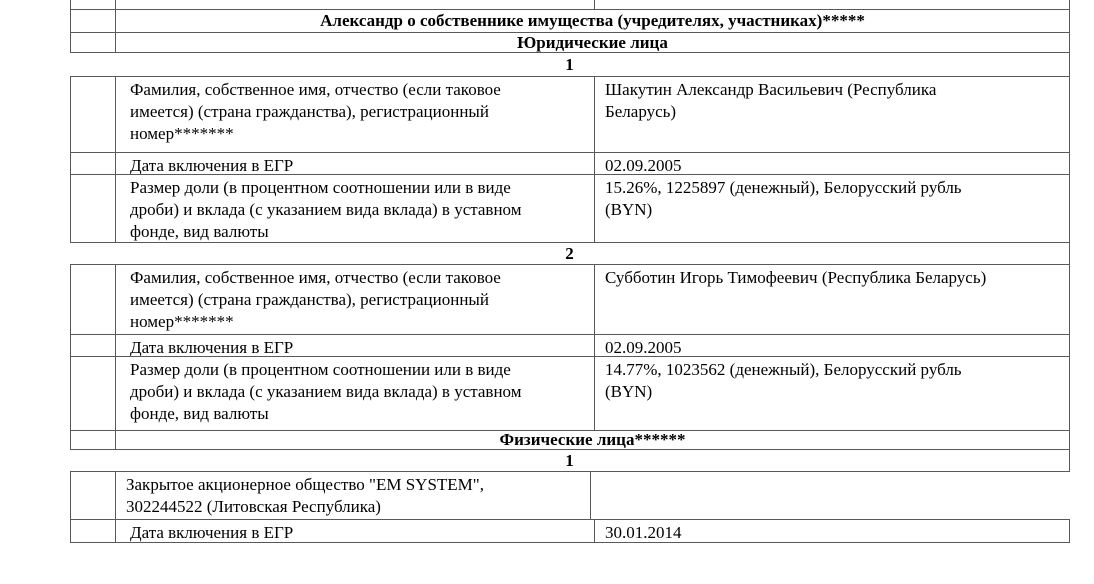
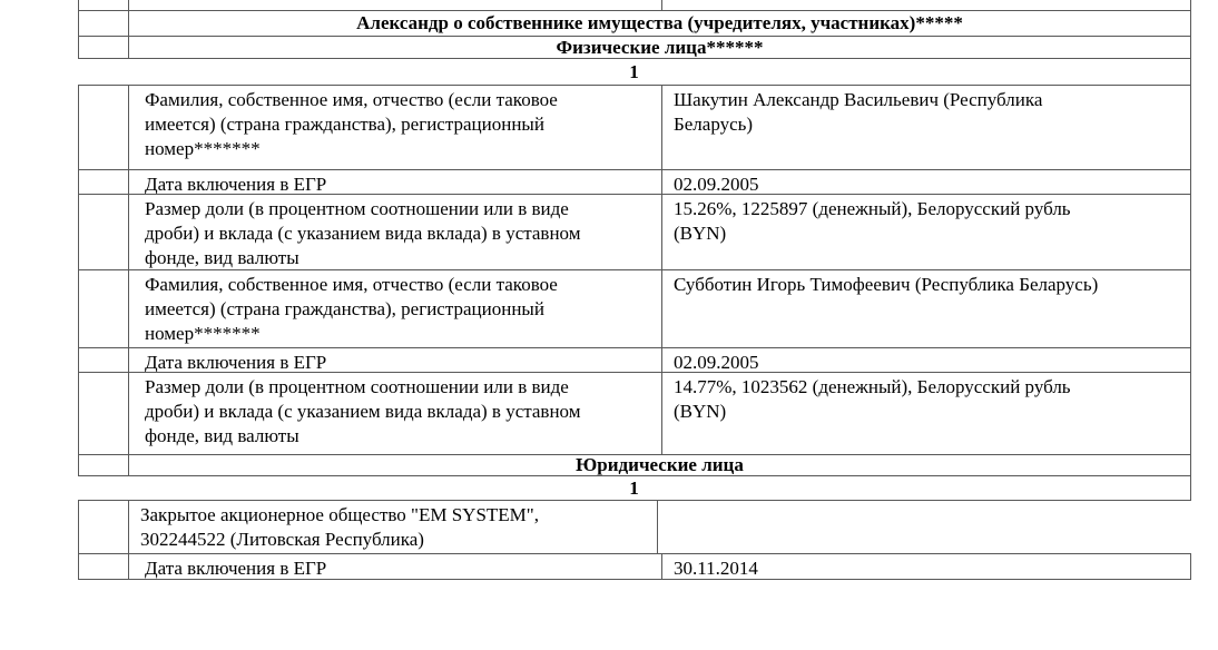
  Александр о собственнике имущества (учредителях, участниках)*****
- Юридические лица
+ Физические лица******
  1
  Фамилия, собственное имя, отчество (если таковое
  имеется) (страна гражданства), регистрационный
  номер*******
  Шакутин Александр Васильевич (Республика
  Беларусь)
  Дата включения в ЕГР
  02.09.2005
  Размер доли (в процентном соотношении или в виде
  дроби) и вклада (с указанием вида вклада) в уставном
  фонде, вид валюты
  15.26%, 1225897 (денежный), Белорусский рубль
  (BYN)
- 2
  Фамилия, собственное имя, отчество (если таковое
  имеется) (страна гражданства), регистрационный
  номер*******
  Субботин Игорь Тимофеевич (Республика Беларусь)
  Дата включения в ЕГР
  02.09.2005
  Размер доли (в процентном соотношении или в виде
  дроби) и вклада (с указанием вида вклада) в уставном
  фонде, вид валюты
  14.77%, 1023562 (денежный), Белорусский рубль
  (BYN)
- Физические лица******
+ Юридические лица
  1
  Закрытое акционерное общество "EM SYSTEM",
  302244522 (Литовская Республика)
  Дата включения в ЕГР
- 30.01.2014
+ 30.11.2014
